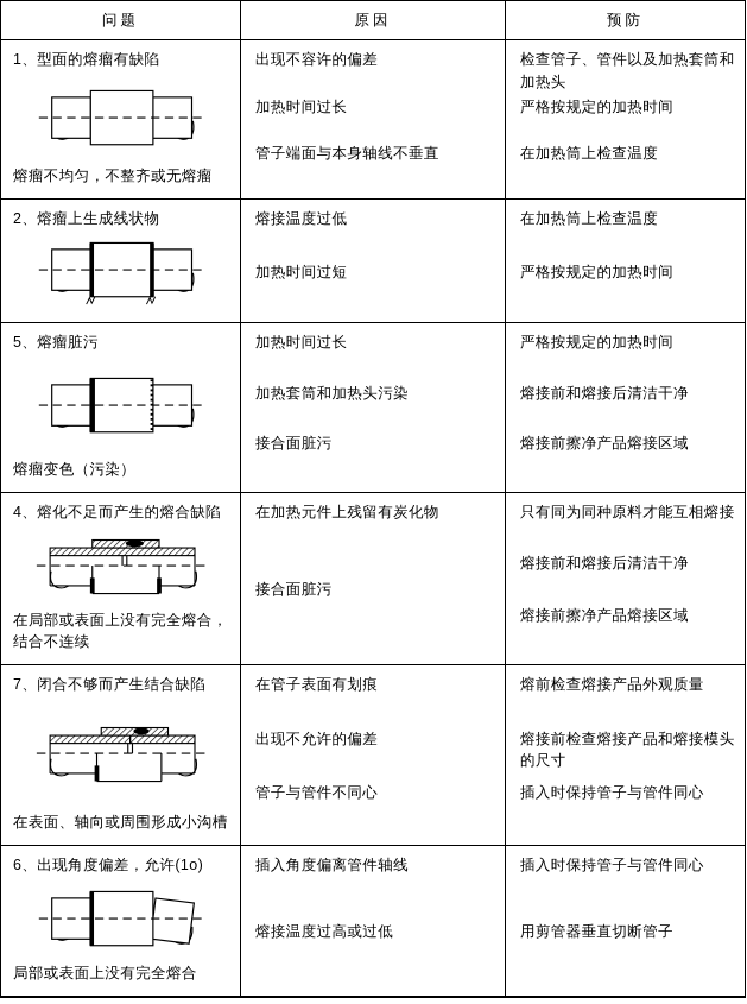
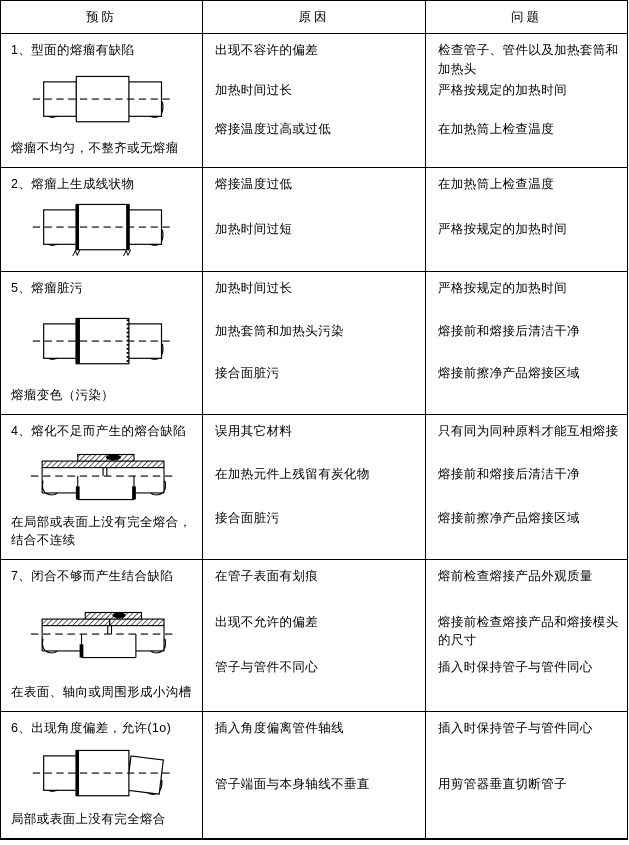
- 问题
+ 预防
  原因
- 预防
+ 问题
  1、型面的熔瘤有缺陷
  熔瘤不均匀，不整齐或无熔瘤
  出现不容许的偏差
  加热时间过长
- 管子端面与本身轴线不垂直
+ 熔接温度过高或过低
  检查管子、管件以及加热套筒和加热头
  严格按规定的加热时间
  在加热筒上检查温度
  2、熔瘤上生成线状物
  熔接温度过低
  加热时间过短
  在加热筒上检查温度
  严格按规定的加热时间
  5、熔瘤脏污
  熔瘤变色（污染）
  加热时间过长
  加热套筒和加热头污染
  接合面脏污
  严格按规定的加热时间
  熔接前和熔接后清洁干净
  熔接前擦净产品熔接区域
  4、熔化不足而产生的熔合缺陷
  在局部或表面上没有完全熔合，结合不连续
+ 误用其它材料
  在加热元件上残留有炭化物
  接合面脏污
  只有同为同种原料才能互相熔接
  熔接前和熔接后清洁干净
  熔接前擦净产品熔接区域
  7、闭合不够而产生结合缺陷
  在表面、轴向或周围形成小沟槽
  在管子表面有划痕
  出现不允许的偏差
  管子与管件不同心
  熔前检查熔接产品外观质量
  熔接前检查熔接产品和熔接模头的尺寸
  插入时保持管子与管件同心
  6、出现角度偏差，允许(1o)
  局部或表面上没有完全熔合
  插入角度偏离管件轴线
- 熔接温度过高或过低
+ 管子端面与本身轴线不垂直
  插入时保持管子与管件同心
  用剪管器垂直切断管子
